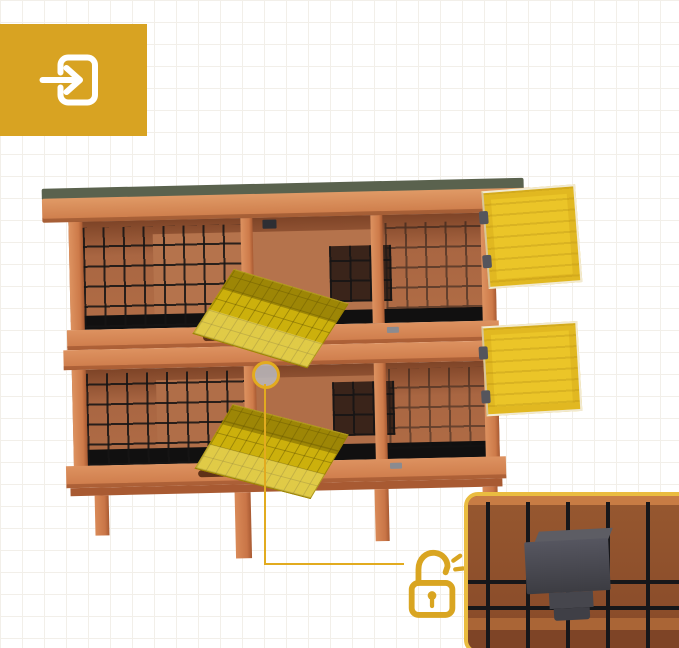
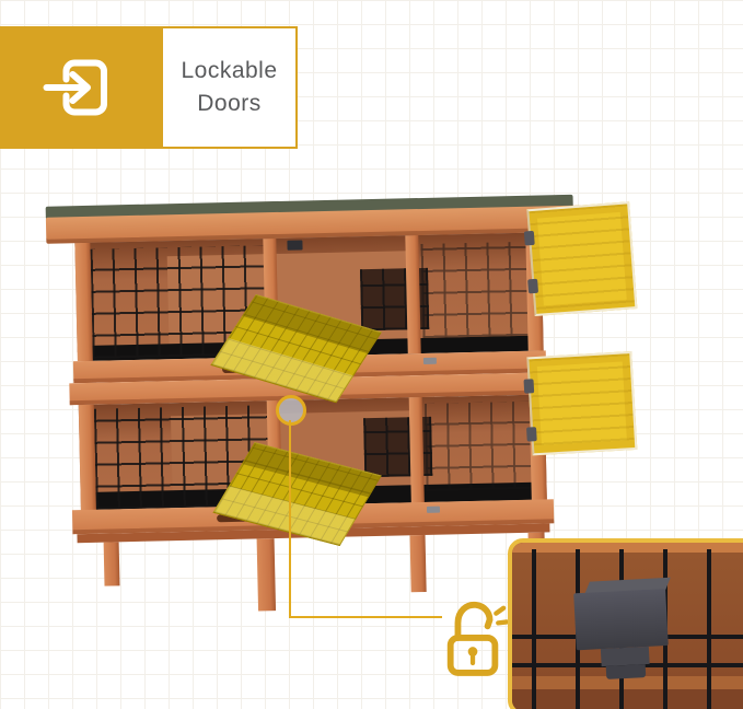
+ Lockable Doors
